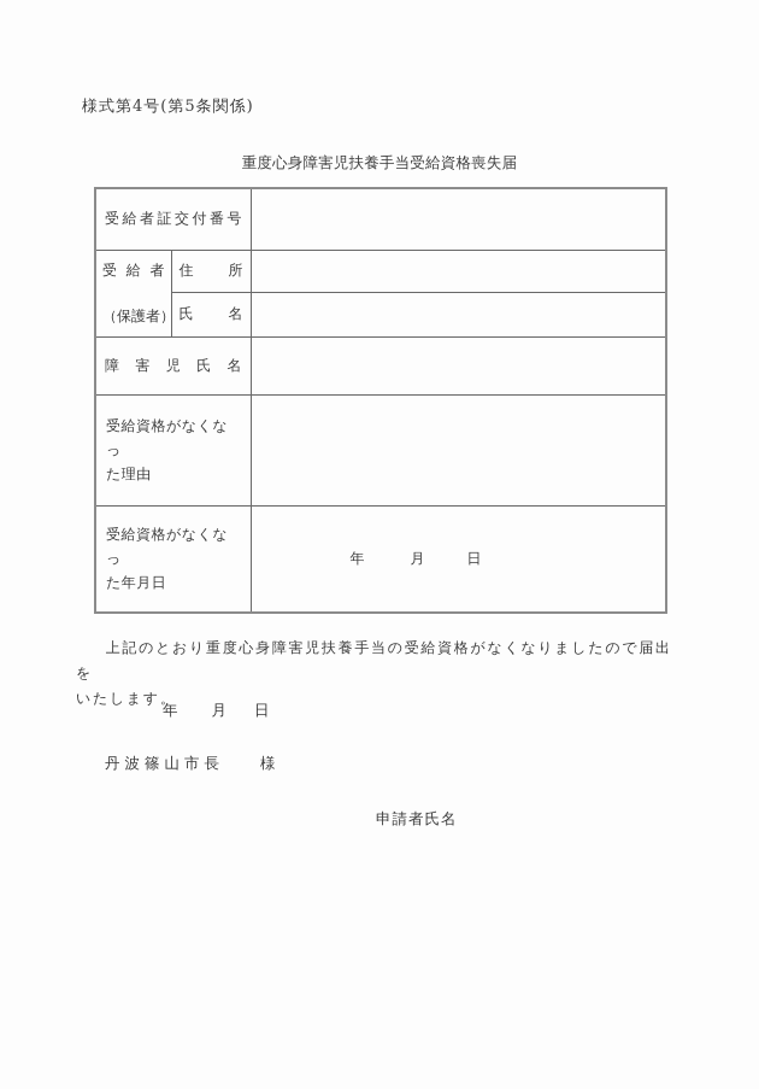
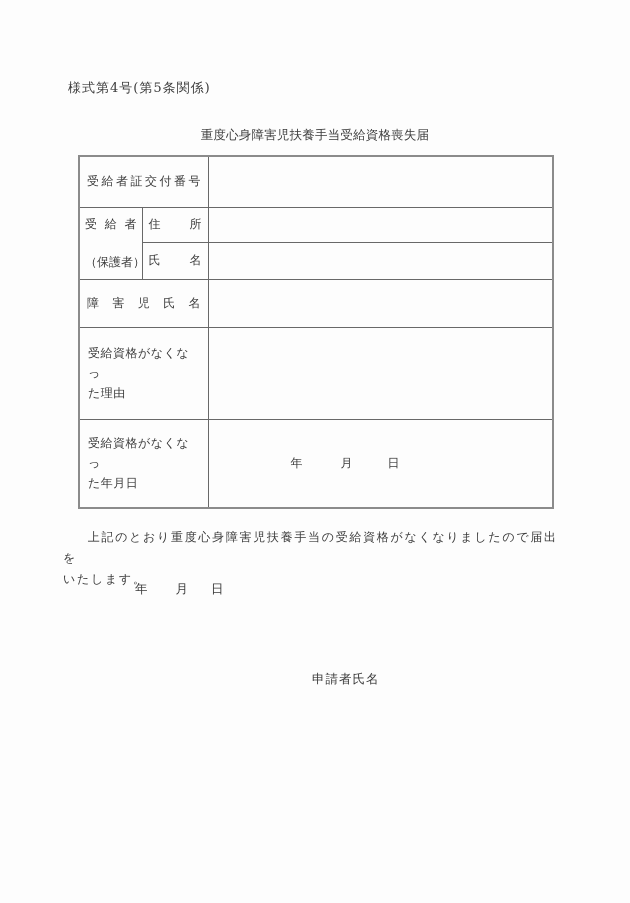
  様式第4号(第5条関係)
  重度心身障害児扶養手当受給資格喪失届
  受給者証交付番号
  受給者 （保護者）	住所
  氏名
  障害児氏名
  受給資格がなくなっ た理由
  受給資格がなくなっ た年月日	年 月 日
  上記のとおり重度心身障害児扶養手当の受給資格がなくなりましたので届出を
  いたします。
  年
  月
  日
- 丹波篠山市長
- 様
  申請者氏名
